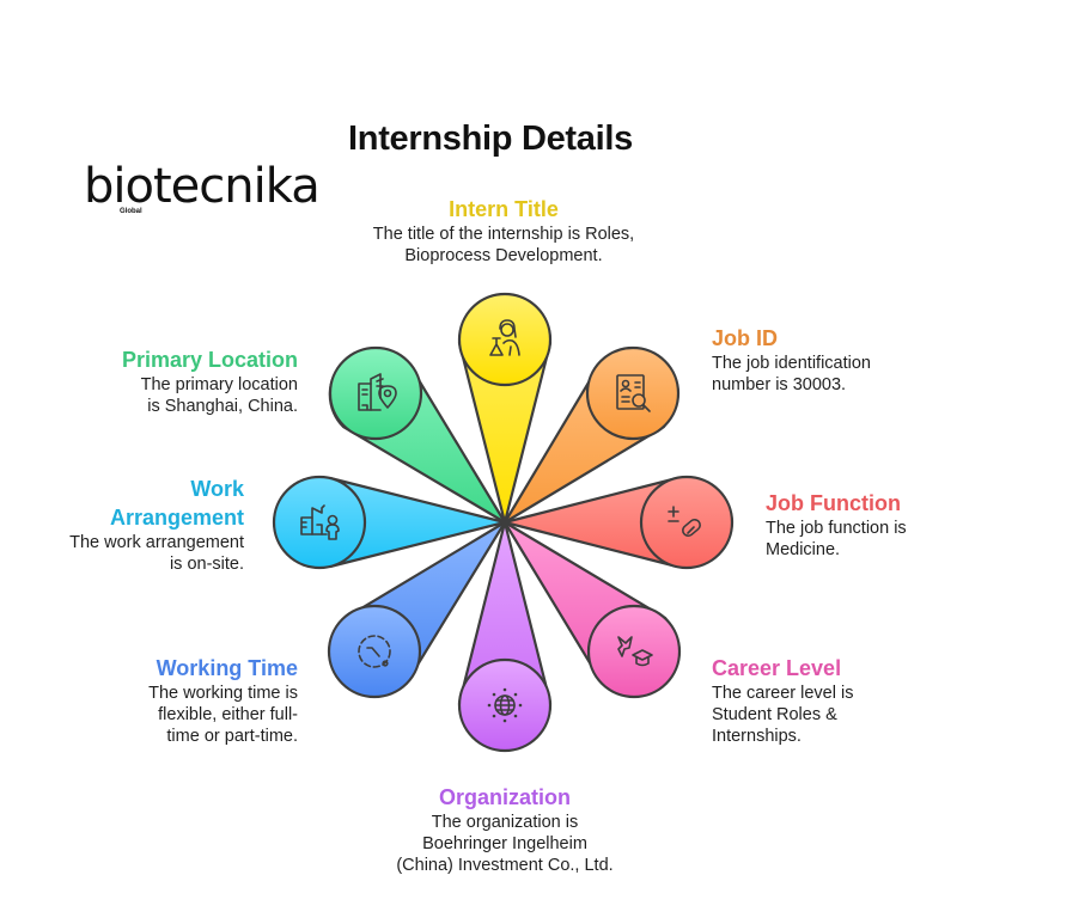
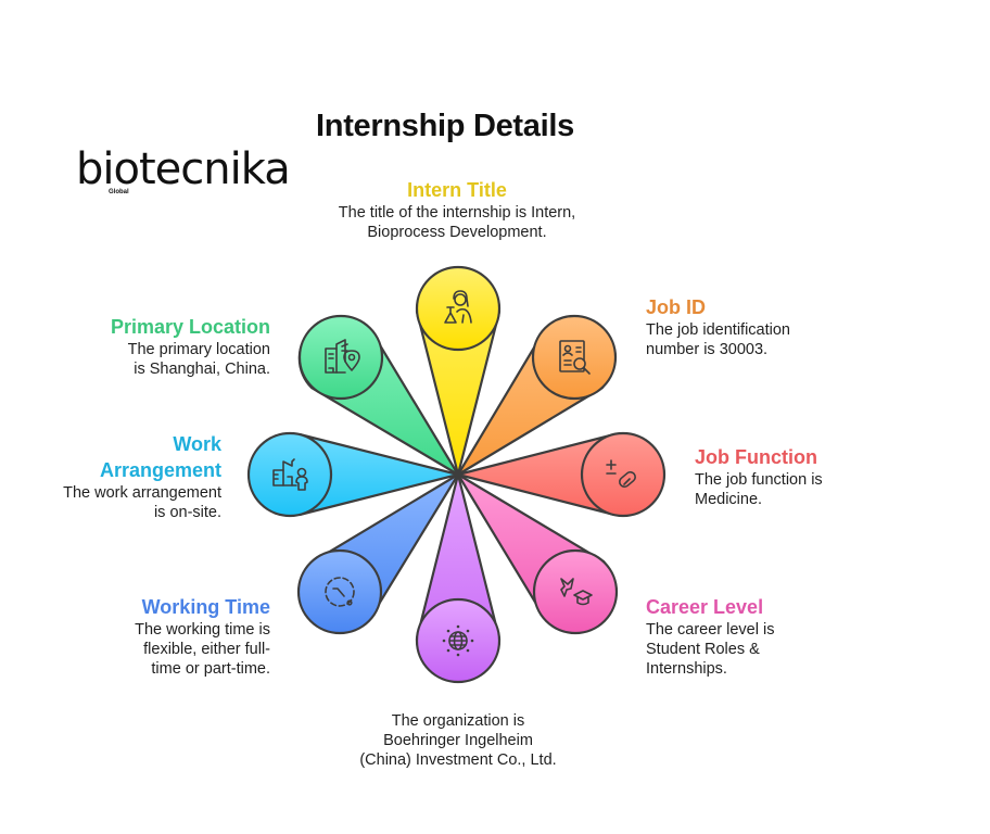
  Internship Details
  biotecnika
  Intern Title
- The title of the internship is Roles,
+ The title of the internship is Intern,
  Bioprocess Development.
  Job ID
  The job identification
  number is 30003.
  Job Function
  The job function is
  Medicine.
  Career Level
  The career level is
  Student Roles &
  Internships.
- Organization
  The organization is
  Boehringer Ingelheim
  (China) Investment Co., Ltd.
  Working Time
  The working time is
  flexible, either full-
  time or part-time.
  Work
  Arrangement
  The work arrangement
  is on-site.
  Primary Location
  The primary location
  is Shanghai, China.
